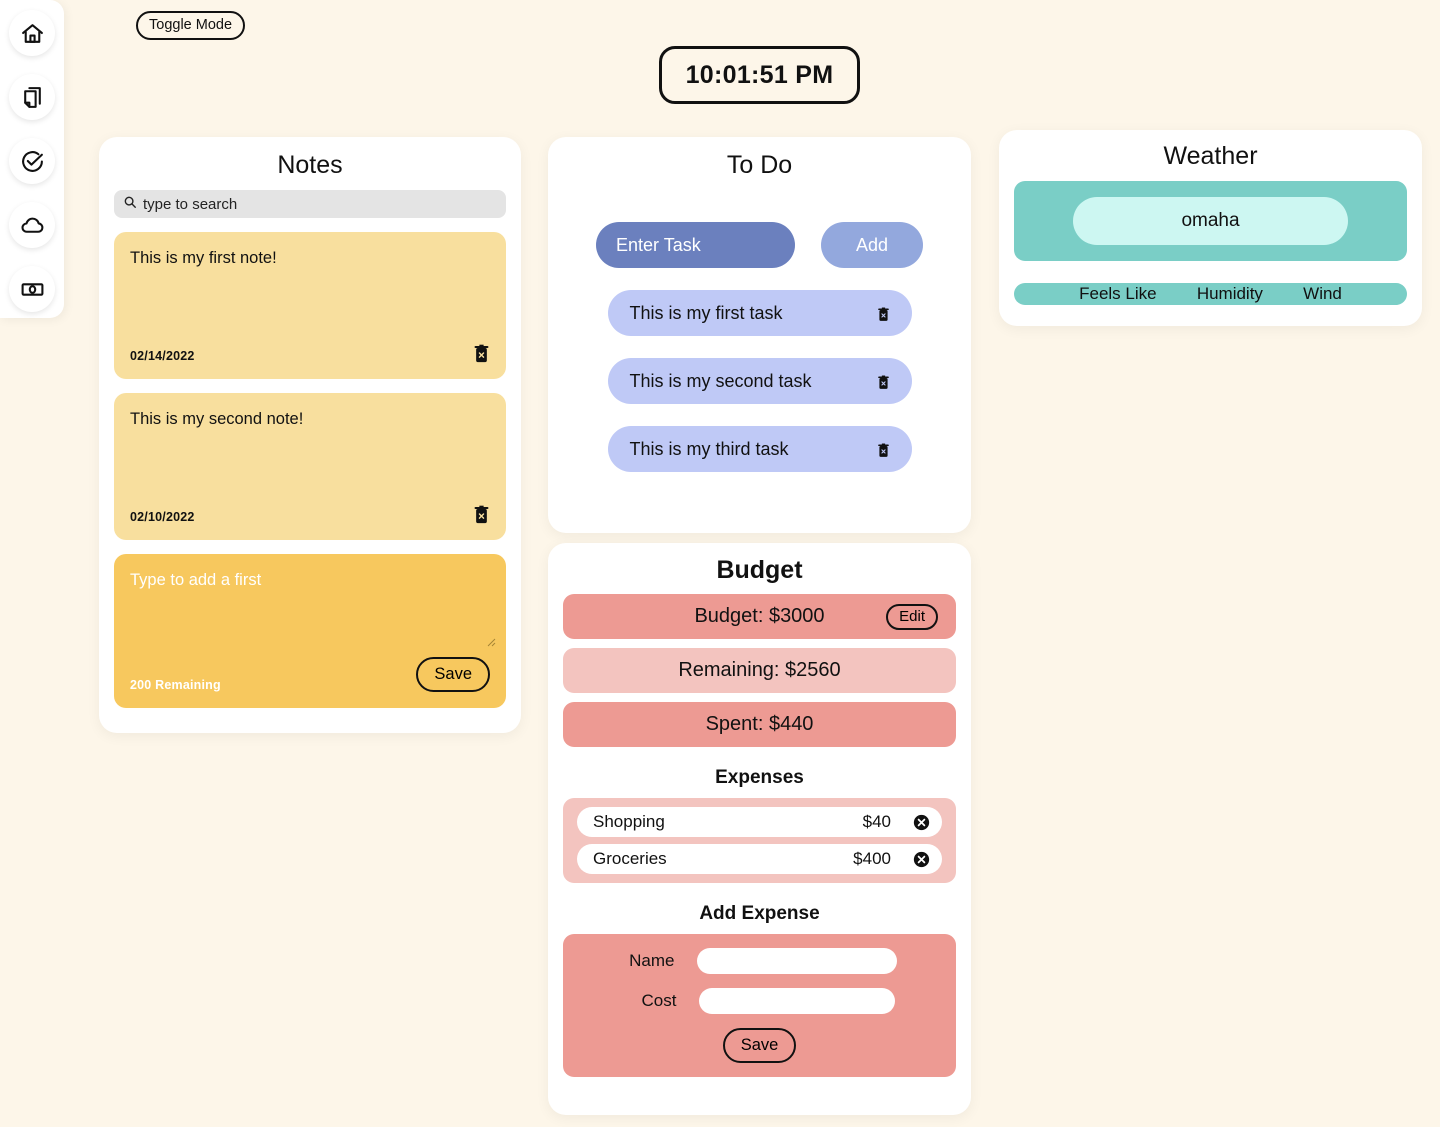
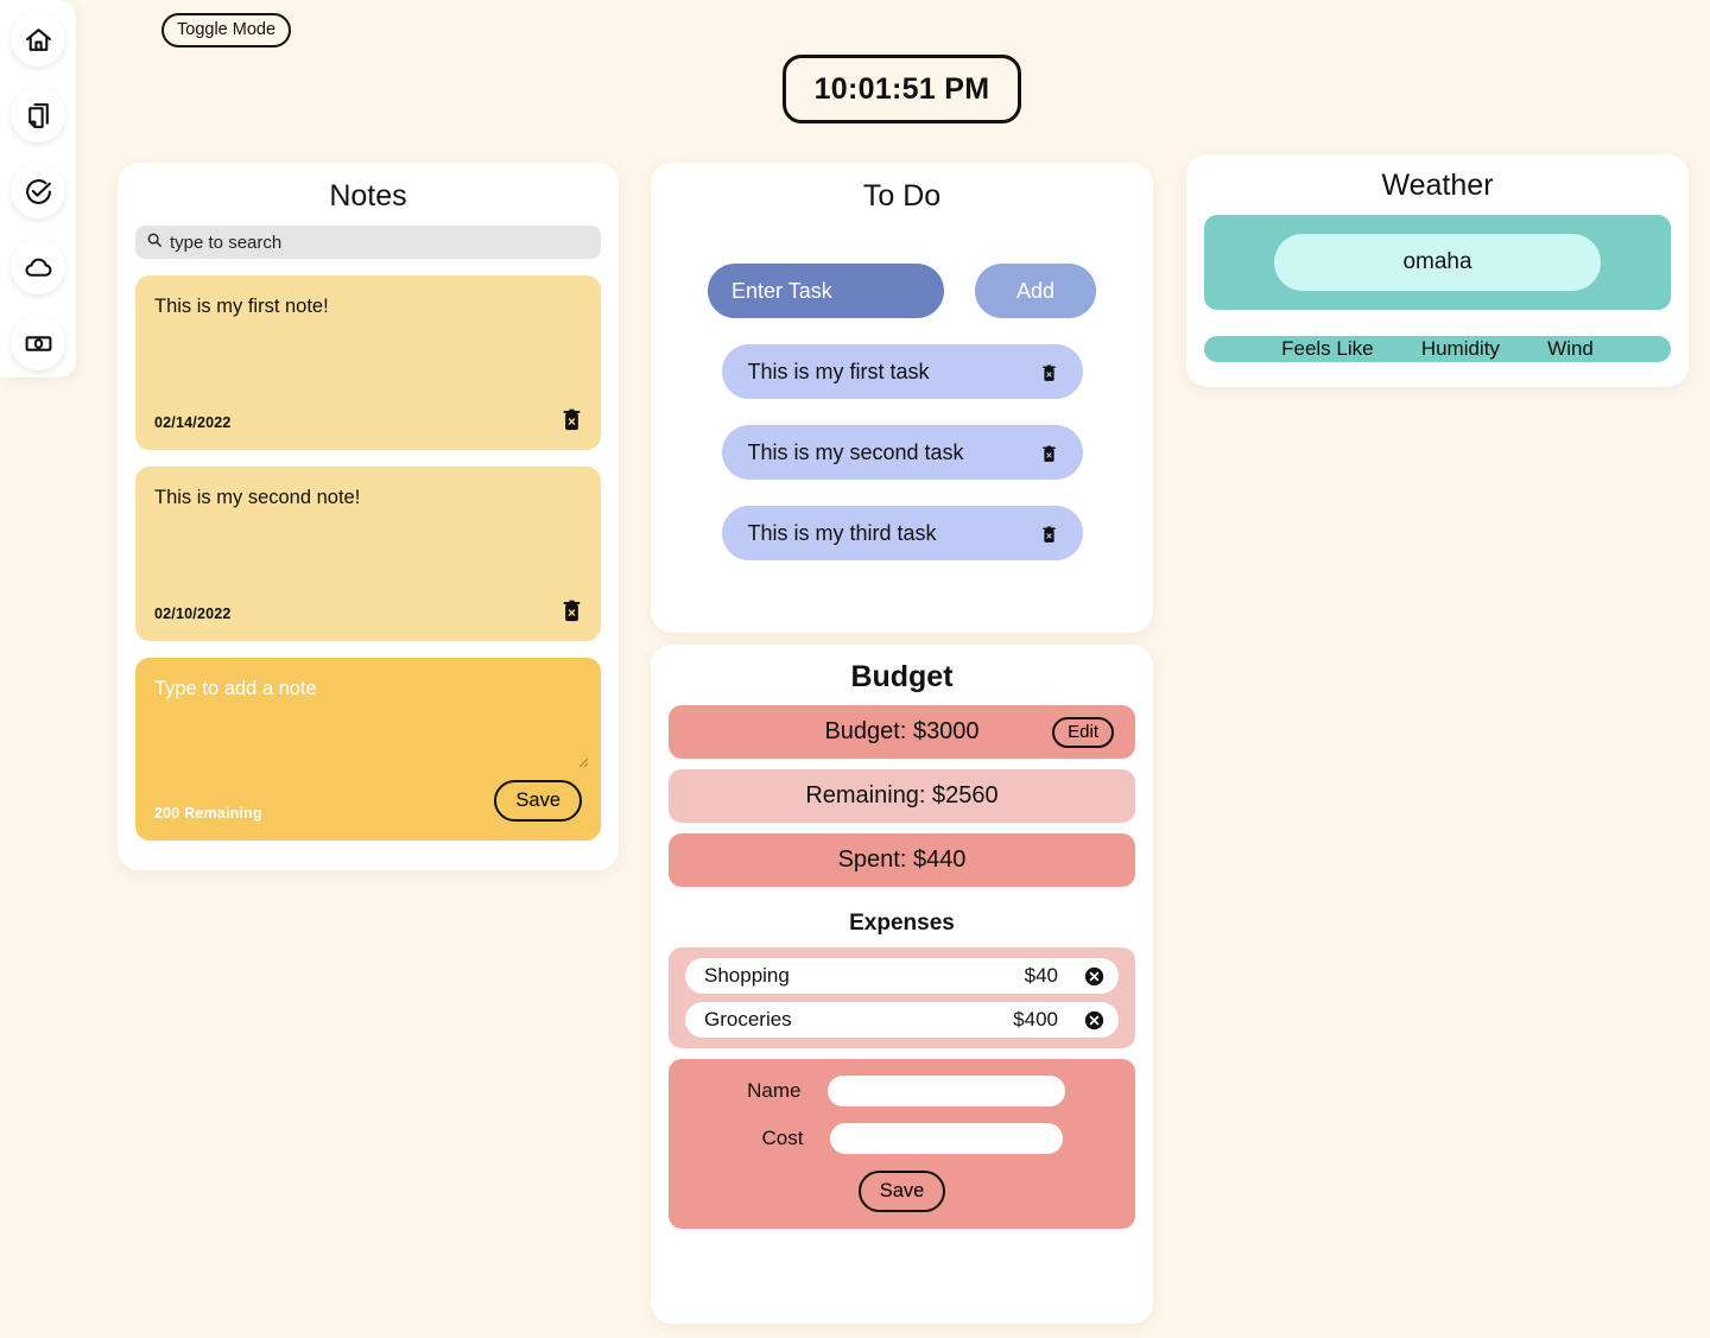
  Toggle Mode
  10:01:51 PM
  Notes
  type to search
  This is my first note!
  02/14/2022
  This is my second note!
  02/10/2022
- Type to add a first
+ Type to add a note
  200 Remaining
  Save
  To Do
  Enter Task
  Add
  This is my first task
  This is my second task
  This is my third task
  Budget
  Budget: $3000
  Edit
  Remaining: $2560
  Spent: $440
  Expenses
  Shopping
  $40
  Groceries
  $400
- Add Expense
  Name
  Cost
  Save
  Weather
  omaha
  Feels Like
  Humidity
  Wind
